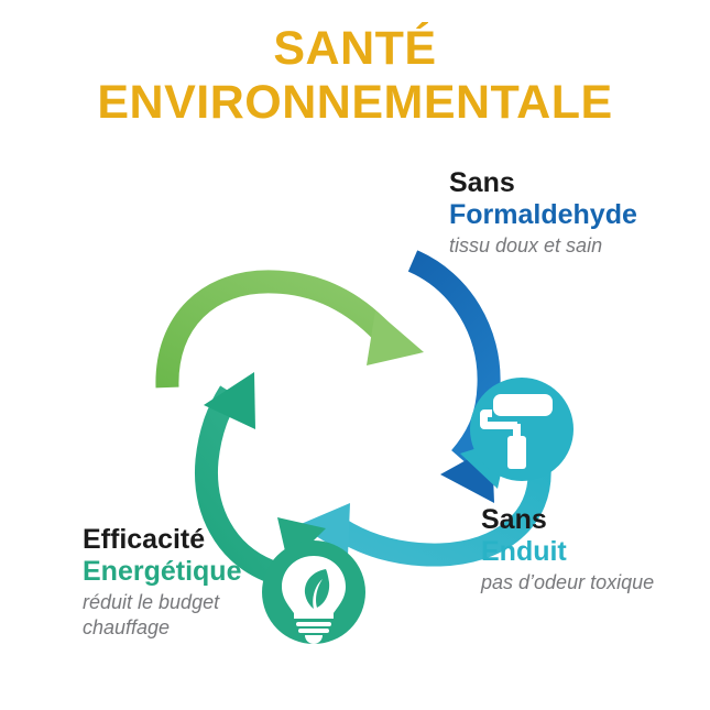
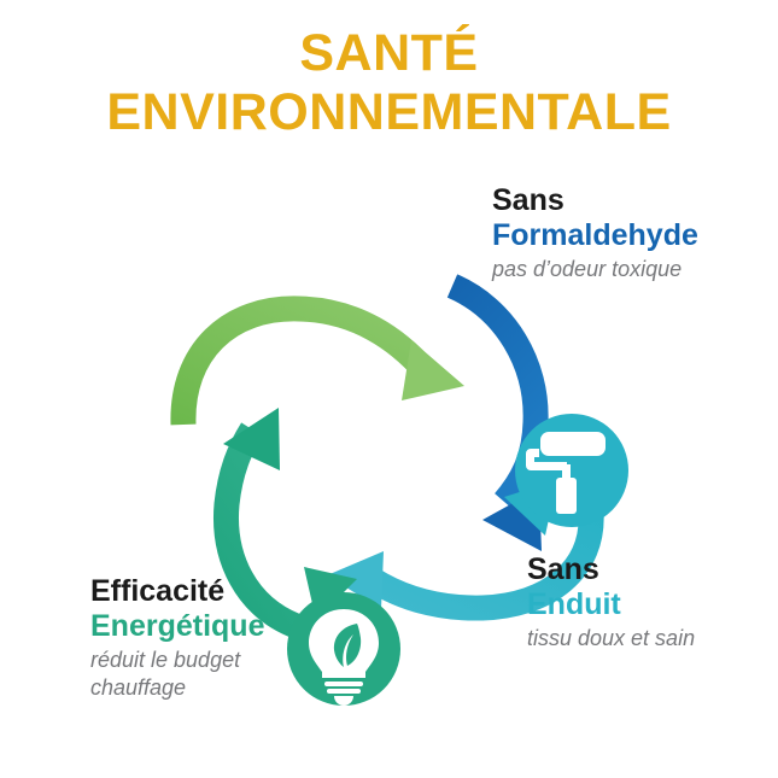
  SANTÉ
  ENVIRONNEMENTALE
  Sans
  Formaldehyde
- tissu doux et sain
+ pas d’odeur toxique
  Sans
  Enduit
- pas d’odeur toxique
+ tissu doux et sain
  Efficacité
  Energétique
  réduit le budget
  chauffage
